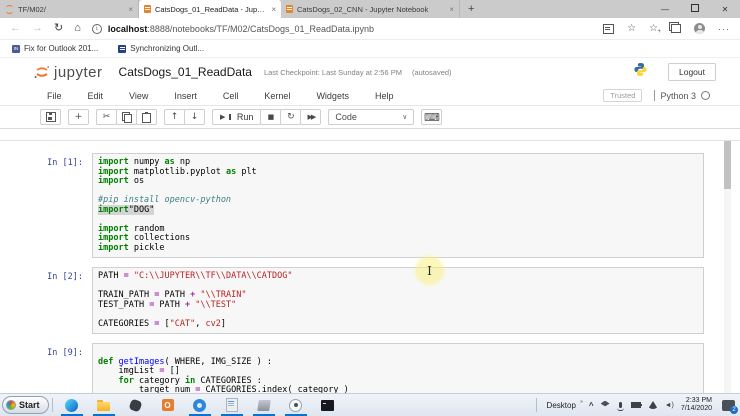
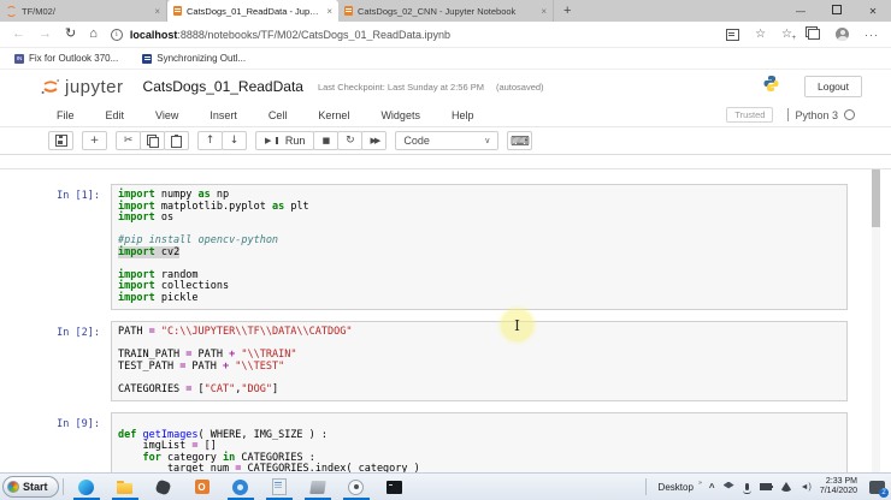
  TF/M02/
  ×
  CatsDogs_01_ReadData - Jupyte
  ×
  CatsDogs_02_CNN - Jupyter Notebook
  ×
  +
  —
  ✕
  ←
  →
  ↻
  ⌂
  localhost:8888/notebooks/TF/M02/CatsDogs_01_ReadData.ipynb
  ☆
  ☆
  ···
- Fix for Outlook 201...
+ Fix for Outlook 370...
  Synchronizing Outl...
  jupyter
  CatsDogs_01_ReadData
  Last Checkpoint: Last Sunday at 2:56 PM
  (autosaved)
  Logout
  File
  Edit
  View
  Insert
  Cell
  Kernel
  Widgets
  Help
  Trusted
  Python 3
  +
  ✂
  ↑
  ↓
  ▶
  Run
  ■
  ↻
  ▶▶
  Code
  ⌨
  In [1]:
  import numpy as np
  import matplotlib.pyplot as plt
  import os
  #pip install opencv-python
- import"DOG"
+ import cv2
  import random
  import collections
  import pickle
  In [2]:
  PATH = "C:\\JUPYTER\\TF\\DATA\\CATDOG"
  TRAIN_PATH = PATH + "\\TRAIN"
  TEST_PATH = PATH + "\\TEST"
- CATEGORIES = ["CAT", cv2]
+ CATEGORIES = ["CAT","DOG"]
  In [9]:
  def getImages( WHERE, IMG_SIZE ) :
  imgList = []
  for category in CATEGORIES :
  target_num = CATEGORIES.index( category )
  I
  Start
  O
  Desktop
  ^
